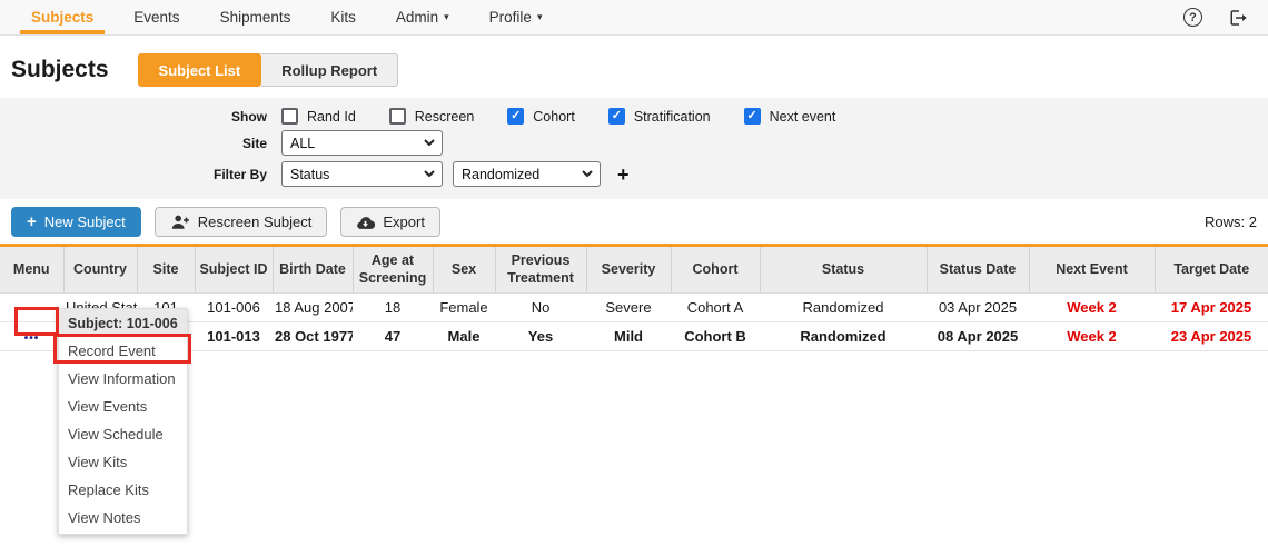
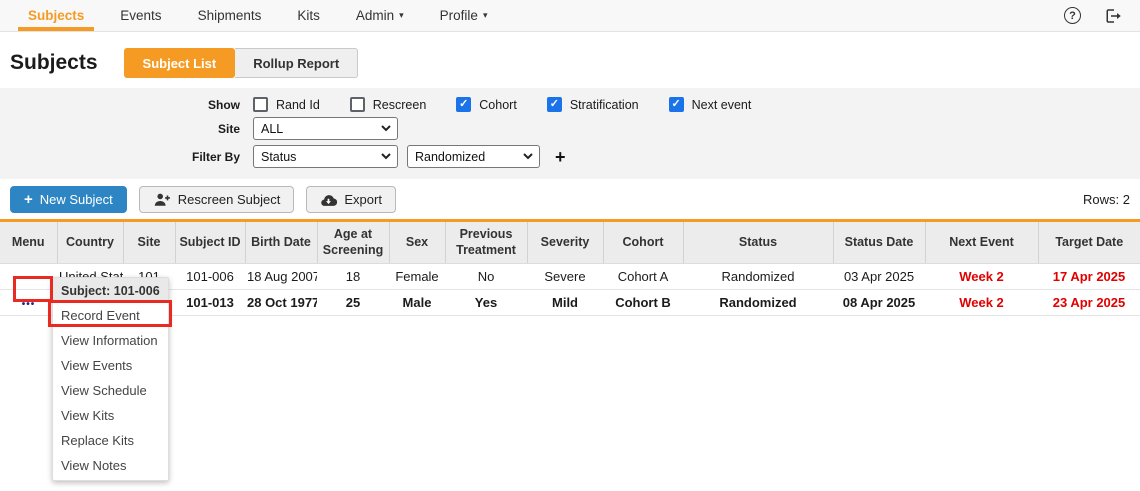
  Subjects
  Events
  Shipments
  Kits
  Admin
  ▾
  Profile
  ▾
  ?
  Subjects
  Subject List
  Rollup Report
  Show
  Rand Id
  Rescreen
  Cohort
  Stratification
  Next event
  Site
  ALL
  Filter By
  Status
  Randomized
  +
  +
  New Subject
  Rescreen Subject
  Export
  Rows: 2
  Menu	Country	Site	Subject ID	Birth Date	Age at Screening	Sex	Previous Treatment	Severity	Cohort	Status	Status Date	Next Event	Target Date
  •••			101-006	18 Aug 2007	18	Female	No	Severe	Cohort A	Randomized	03 Apr 2025	Week 2	17 Apr 2025
- •••			101-013	28 Oct 1977	47	Male	Yes	Mild	Cohort B	Randomized	08 Apr 2025	Week 2	23 Apr 2025
+ •••			101-013	28 Oct 1977	25	Male	Yes	Mild	Cohort B	Randomized	08 Apr 2025	Week 2	23 Apr 2025
  Subject: 101-006
  Record Event
  View Information
  View Events
  View Schedule
  View Kits
  Replace Kits
  View Notes
